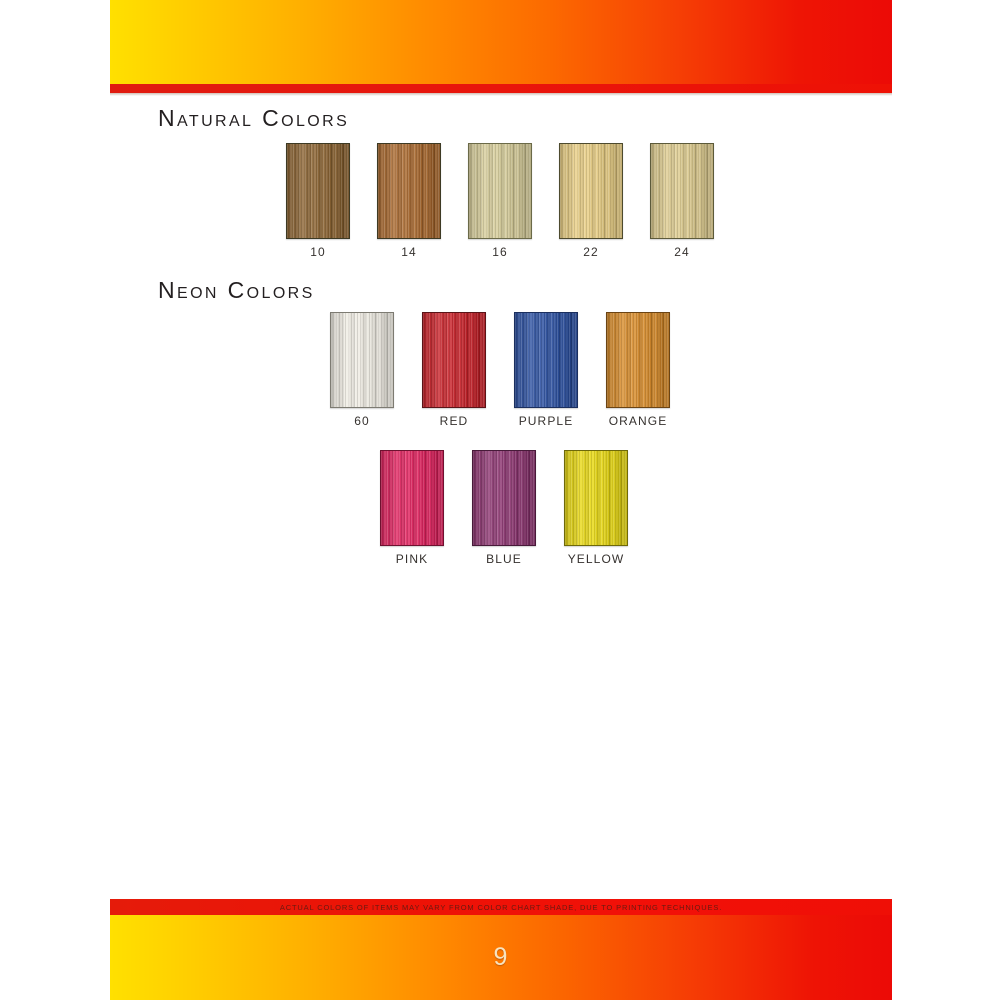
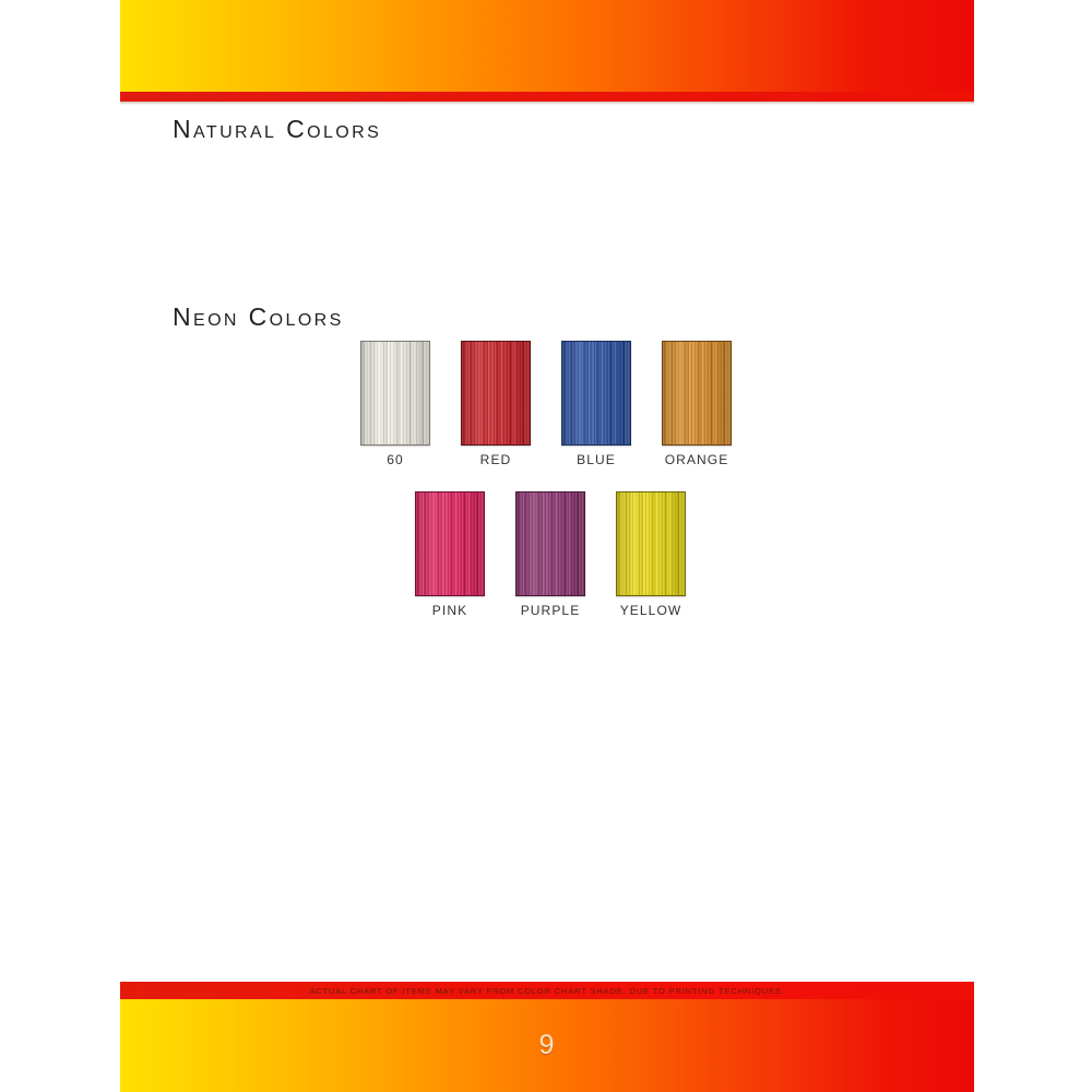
  Natural Colors
- 10
- 14
- 16
- 22
- 24
  Neon Colors
  60
  RED
- PURPLE
+ BLUE
  ORANGE
  PINK
- BLUE
+ PURPLE
  YELLOW
- ACTUAL COLORS OF ITEMS MAY VARY FROM COLOR CHART SHADE, DUE TO PRINTING TECHNIQUES.
+ ACTUAL CHART OF ITEMS MAY VARY FROM COLOR CHART SHADE, DUE TO PRINTING TECHNIQUES.
  9
